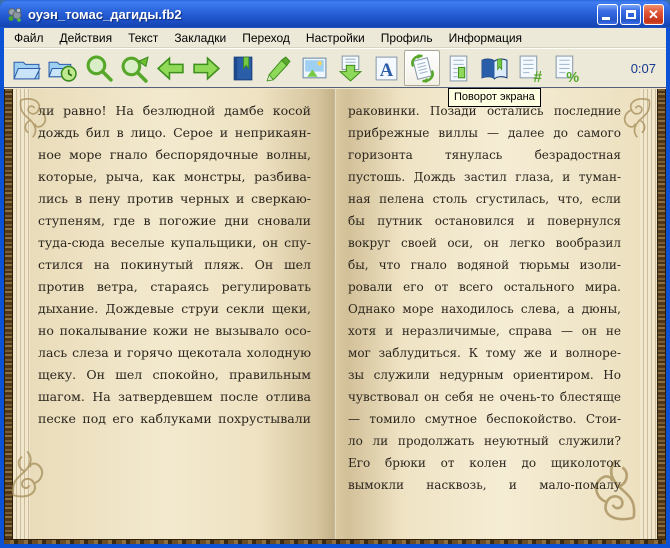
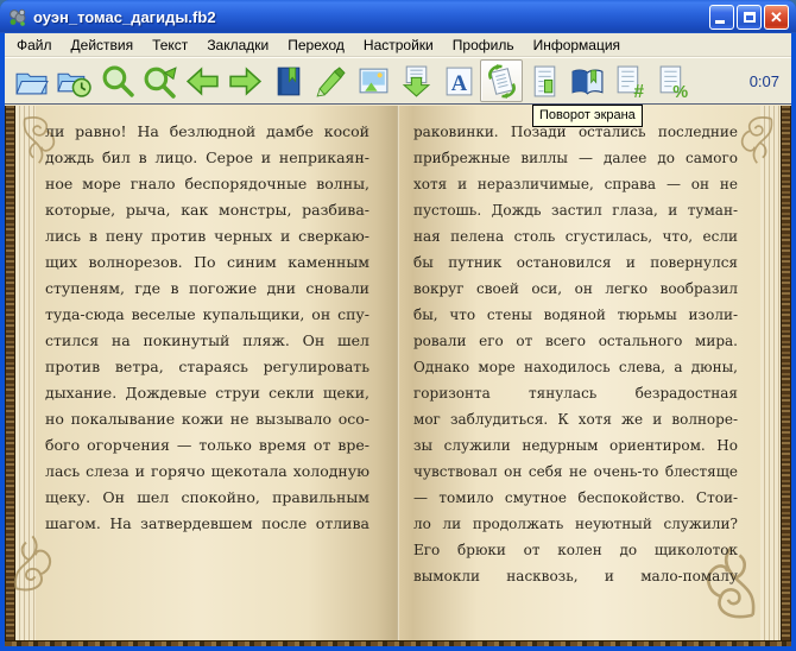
  оуэн_томас_дагиды.fb2
  ✕
  Файл
  Действия
  Текст
  Закладки
  Переход
  Настройки
  Профиль
  Информация
  A
  #
  %
  0:07
  ли равно! На безлюдной дамбе косой
  дождь бил в лицо. Серое и неприкаян-
  ное море гнало беспорядочные волны,
  которые, рыча, как монстры, разбива-
  лись в пену против черных и сверкаю-
+ щих волнорезов. По синим каменным
  ступеням, где в погожие дни сновали
  туда-сюда веселые купальщики, он спу-
  стился на покинутый пляж. Он шел
  против ветра, стараясь регулировать
  дыхание. Дождевые струи секли щеки,
  но покалывание кожи не вызывало осо-
+ бого огорчения — только время от вре-
  лась слеза и горячо щекотала холодную
  щеку. Он шел спокойно, правильным
  шагом. На затвердевшем после отлива
- песке под его каблуками похрустывали
  раковинки. Позади остались последние
  прибрежные виллы — далее до самого
- горизонта тянулась безрадостная
+ хотя и неразличимые, справа — он не
  пустошь. Дождь застил глаза, и туман-
  ная пелена столь сгустилась, что, если
  бы путник остановился и повернулся
  вокруг своей оси, он легко вообразил
- бы, что гнало водяной тюрьмы изоли-
+ бы, что стены водяной тюрьмы изоли-
  ровали его от всего остального мира.
  Однако море находилось слева, а дюны,
- хотя и неразличимые, справа — он не
+ горизонта тянулась безрадостная
- мог заблудиться. К тому же и волноре-
+ мог заблудиться. К хотя же и волноре-
  зы служили недурным ориентиром. Но
  чувствовал он себя не очень-то блестяще
  — томило смутное беспокойство. Стои-
  ло ли продолжать неуютный служили?
  Его брюки от колен до щиколоток
  вымокли насквозь, и мало-помалу
  Поворот экрана
